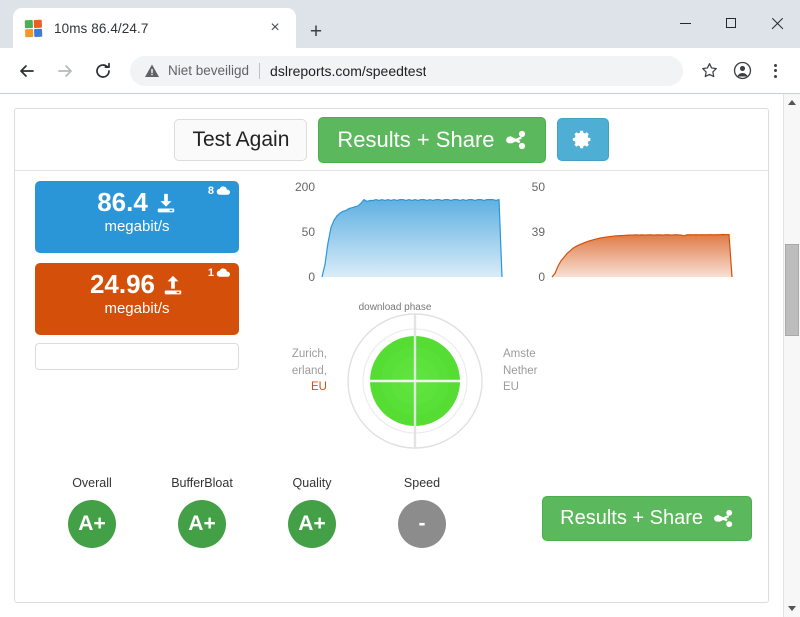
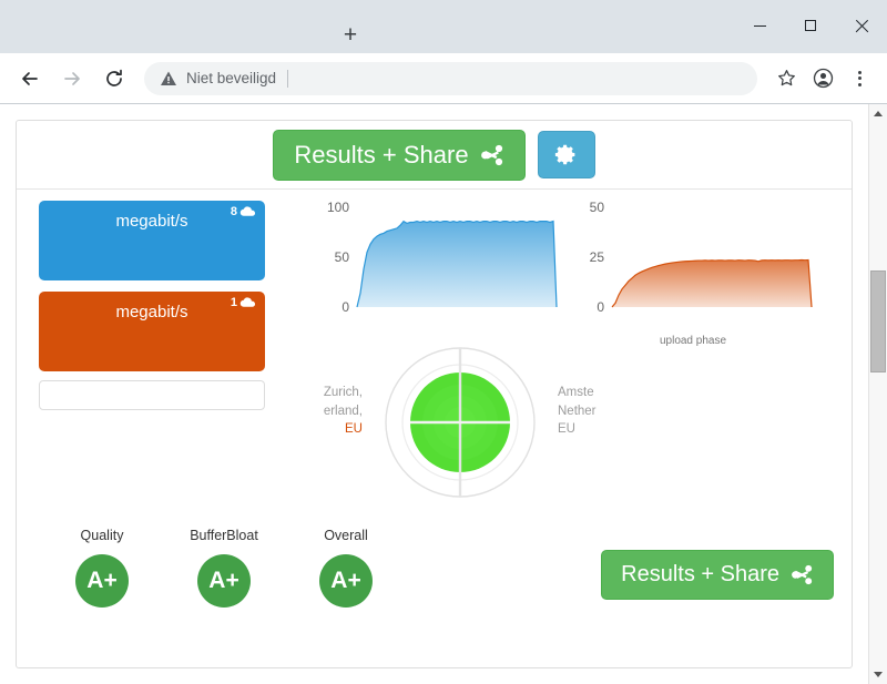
- 10ms 86.4/24.7
- ×
  +
  Niet beveiligd
- dslreports.com/speedtest
- Test Again
  Results + Share
  8
- 86.4
  megabit/s
  1
- 24.96
  megabit/s
  0
  50
- 200
+ 100
- download phase
  0
- 39
+ 25
  50
+ upload phase
  Zurich,
  erland,
  EU
  Amste
  Nether
  EU
- Overall
+ Quality
  A+
  BufferBloat
  A+
- Quality
+ Overall
  A+
- Speed
- -
  Results + Share
